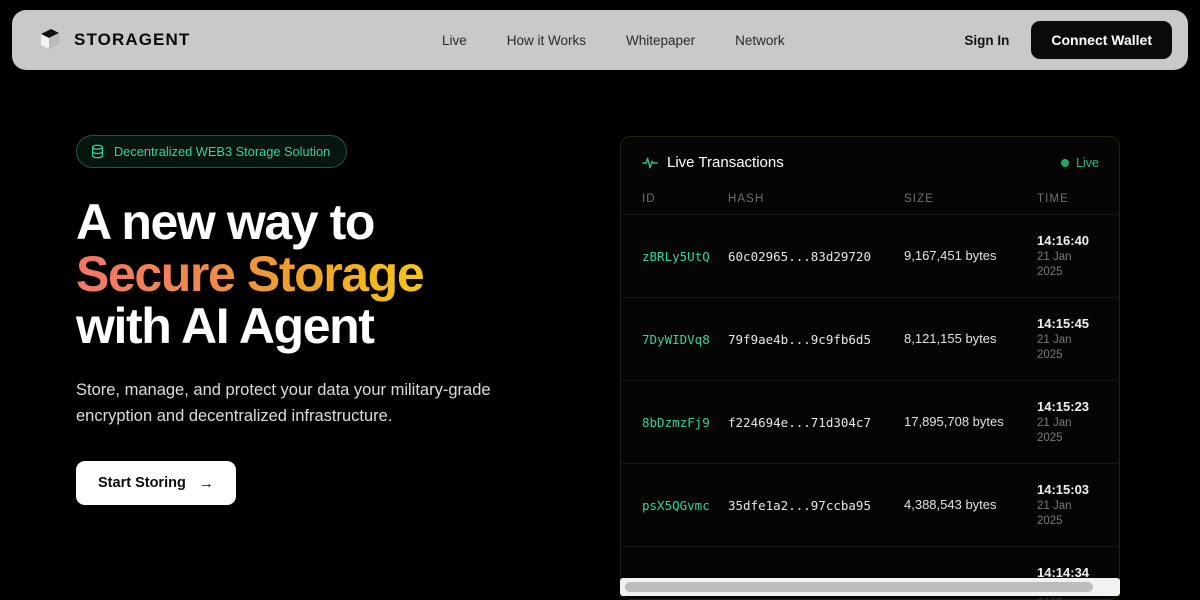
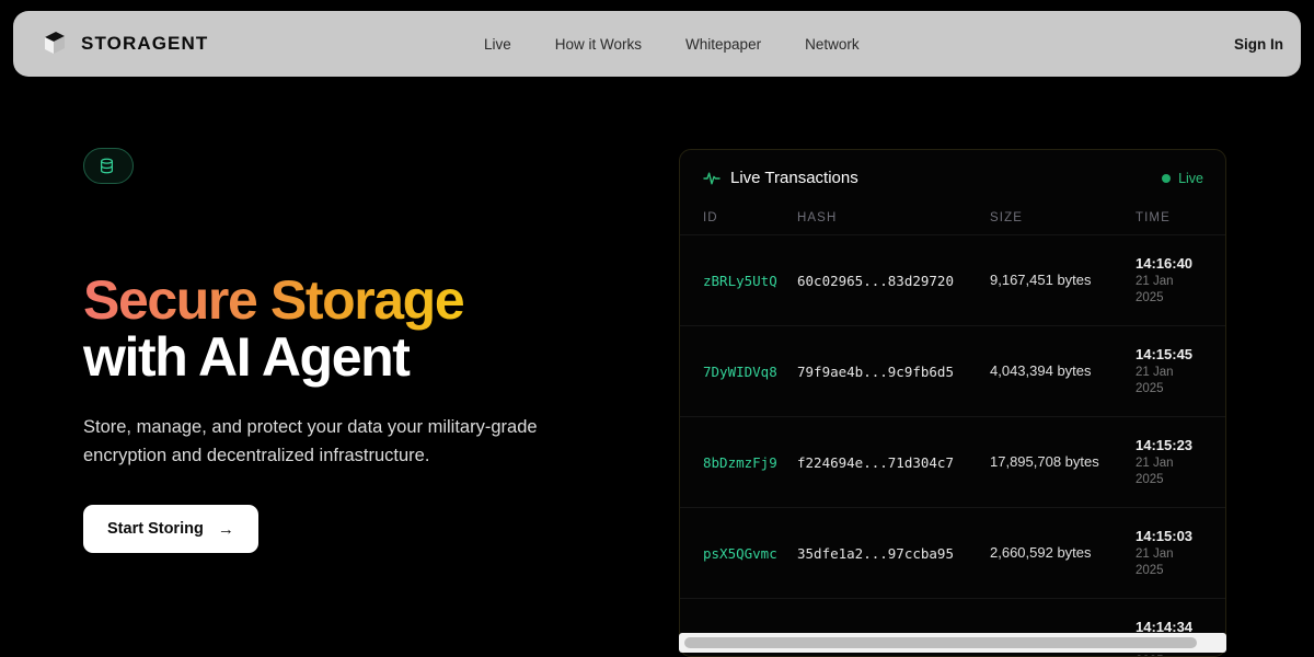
  STORAGENT
  Live
  How it Works
  Whitepaper
  Network
  Sign In
- Connect Wallet
- Decentralized WEB3 Storage Solution
- A new way to
  Secure Storage
  with AI Agent
  Store, manage, and protect your data your military-grade encryption and decentralized infrastructure.
  Start Storing
  →
  Live Transactions
  Live
  ID	HASH	SIZE	TIME
  zBRLy5UtQ	60c02965...83d29720	9,167,451 bytes	14:16:40 21 Jan 2025
- 7DyWIDVq8	79f9ae4b...9c9fb6d5	8,121,155 bytes	14:15:45 21 Jan 2025
+ 7DyWIDVq8	79f9ae4b...9c9fb6d5	4,043,394 bytes	14:15:45 21 Jan 2025
  8bDzmzFj9	f224694e...71d304c7	17,895,708 bytes	14:15:23 21 Jan 2025
- psX5QGvmc	35dfe1a2...97ccba95	4,388,543 bytes	14:15:03 21 Jan 2025
+ psX5QGvmc	35dfe1a2...97ccba95	2,660,592 bytes	14:15:03 21 Jan 2025
